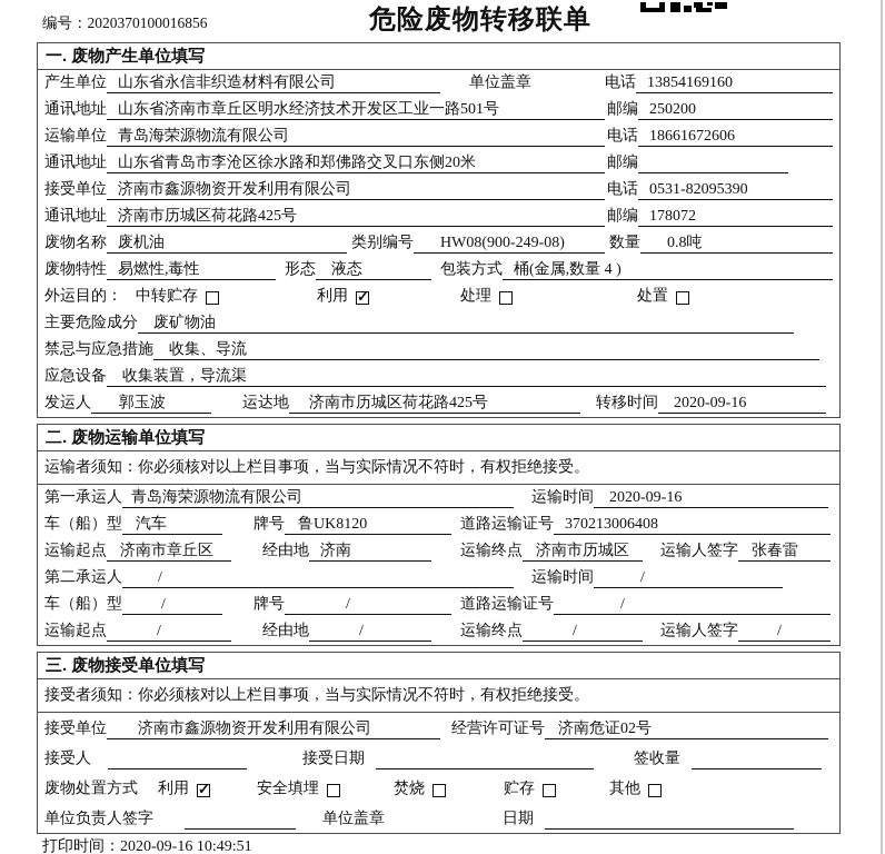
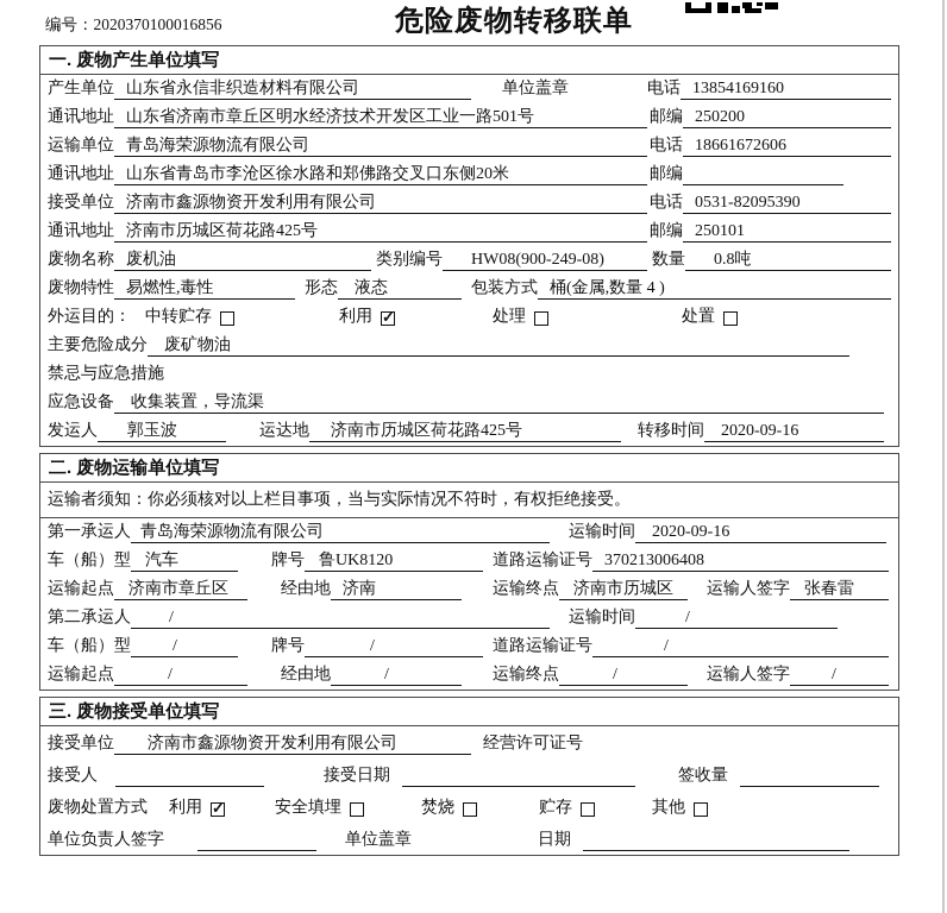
  编号：2020370100016856
  危险废物转移联单
  一. 废物产生单位填写
  产生单位
  山东省永信非织造材料有限公司
  单位盖章
  电话
  13854169160
  通讯地址
  山东省济南市章丘区明水经济技术开发区工业一路501号
  邮编
  250200
  运输单位
  青岛海荣源物流有限公司
  电话
  18661672606
  通讯地址
  山东省青岛市李沧区徐水路和郑佛路交叉口东侧20米
  邮编
  接受单位
  济南市鑫源物资开发利用有限公司
  电话
  0531-82095390
  通讯地址
  济南市历城区荷花路425号
  邮编
- 178072
+ 250101
  废物名称
  废机油
  类别编号
  HW08(900-249-08)
  数量
  0.8吨
  废物特性
  易燃性,毒性
  形态
  液态
  包装方式
  桶(金属,数量 4 )
  外运目的：
  中转贮存
  利用
  处理
  处置
  主要危险成分
  废矿物油
  禁忌与应急措施
- 收集、导流
  应急设备
  收集装置，导流渠
  发运人
  郭玉波
  运达地
  济南市历城区荷花路425号
  转移时间
  2020-09-16
  二. 废物运输单位填写
  运输者须知：你必须核对以上栏目事项，当与实际情况不符时，有权拒绝接受。
  第一承运人
  青岛海荣源物流有限公司
  运输时间
  2020-09-16
  车（船）型
  汽车
  牌号
  鲁UK8120
  道路运输证号
  370213006408
  运输起点
  济南市章丘区
  经由地
  济南
  运输终点
  济南市历城区
  运输人签字
  张春雷
  第二承运人
  /
  运输时间
  /
  车（船）型
  /
  牌号
  /
  道路运输证号
  /
  运输起点
  /
  经由地
  /
  运输终点
  /
  运输人签字
  /
  三. 废物接受单位填写
- 接受者须知：你必须核对以上栏目事项，当与实际情况不符时，有权拒绝接受。
  接受单位
  济南市鑫源物资开发利用有限公司
  经营许可证号
- 济南危证02号
  接受人
  接受日期
  签收量
  废物处置方式
  利用
  安全填埋
  焚烧
  贮存
  其他
  单位负责人签字
  单位盖章
  日期
- 打印时间：2020-09-16 10:49:51
